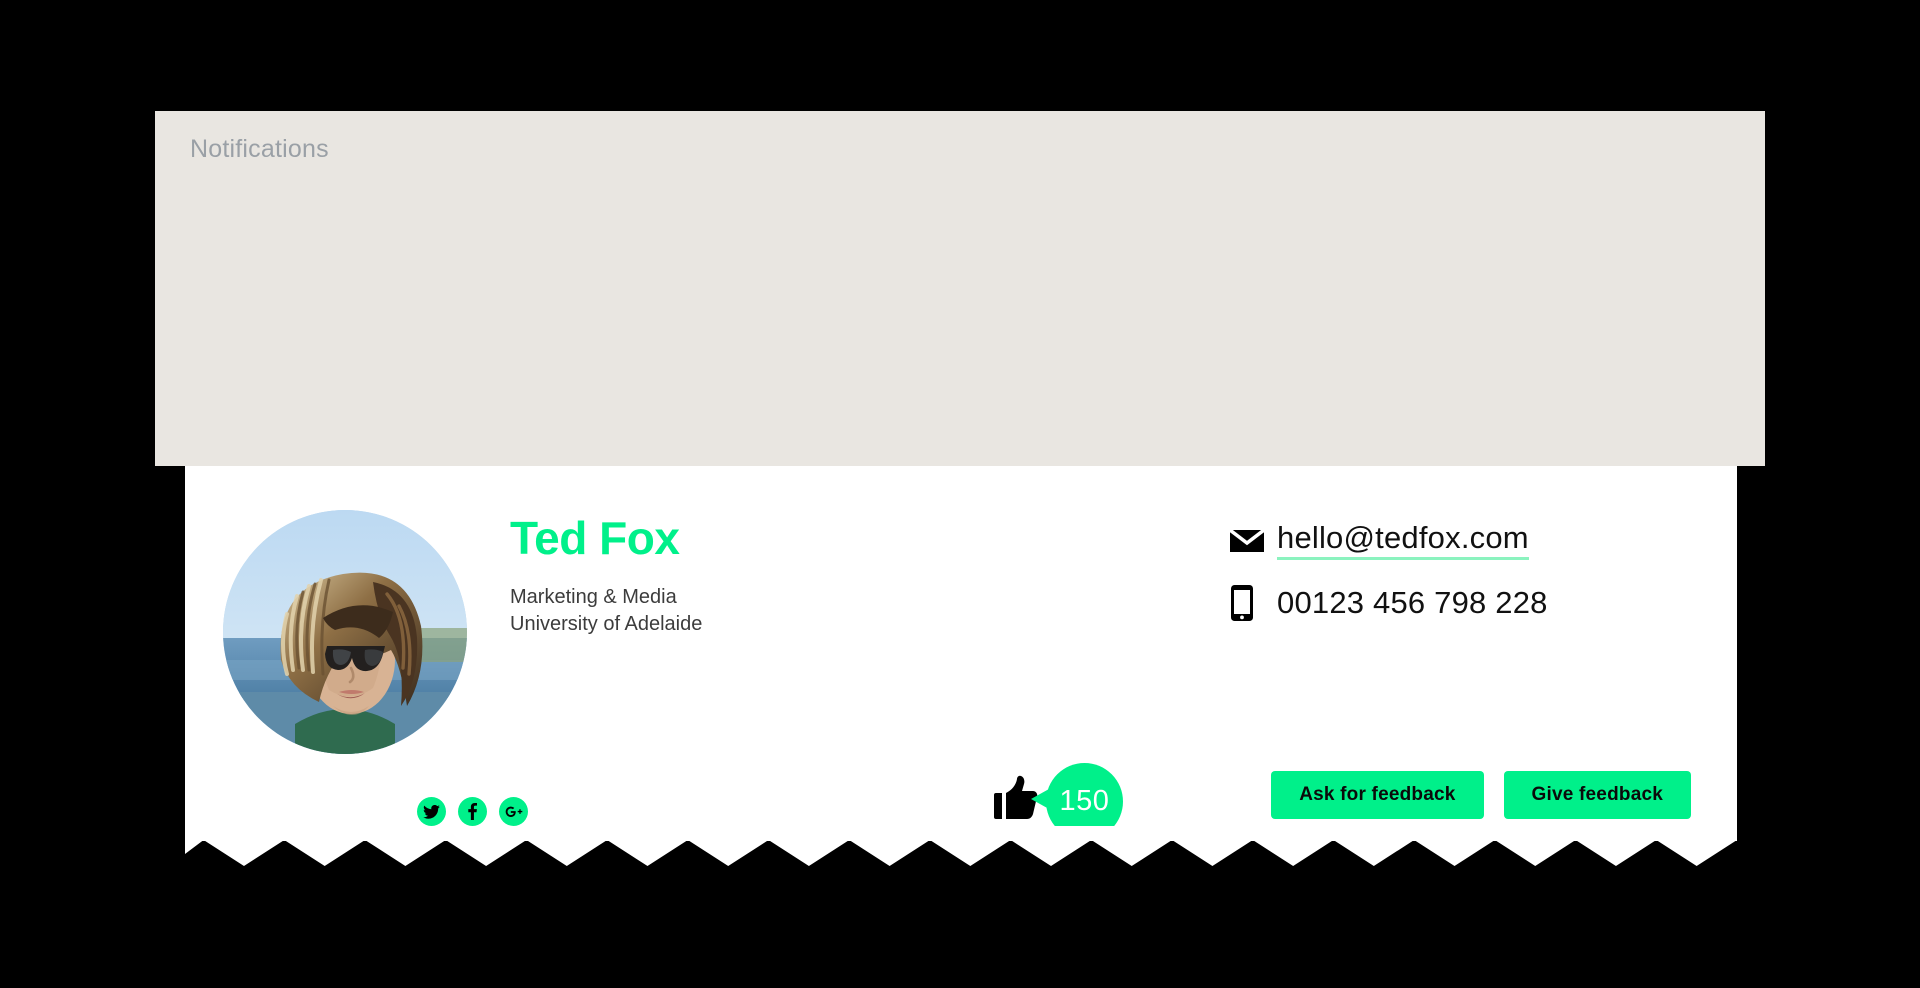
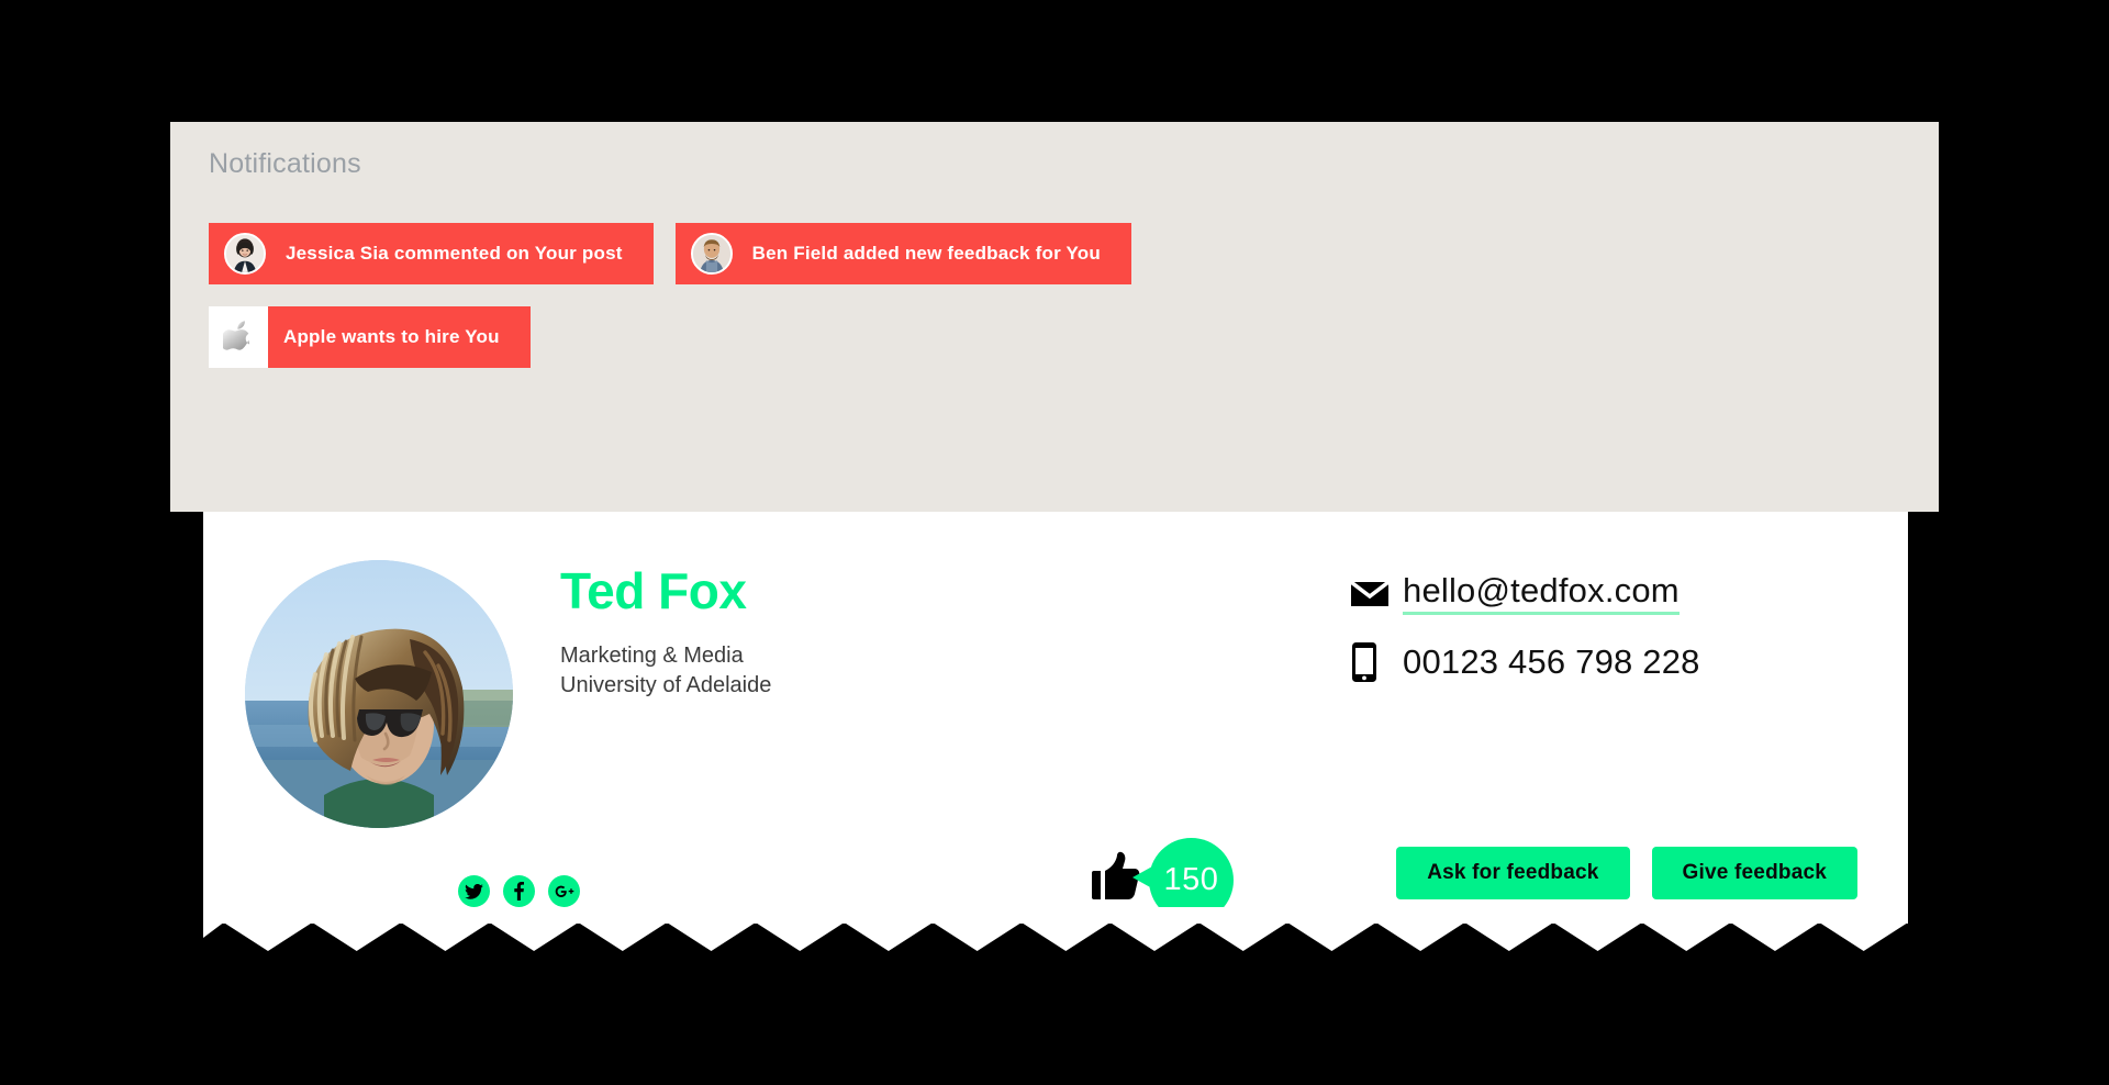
  Notifications
+ Jessica Sia commented on Your post
+ Ben Field added new feedback for You
+ Apple wants to hire You
  Ted Fox
  Marketing & Media
  University of Adelaide
  hello@tedfox.com
  00123 456 798 228
  150
  Ask for feedback
  Give feedback
